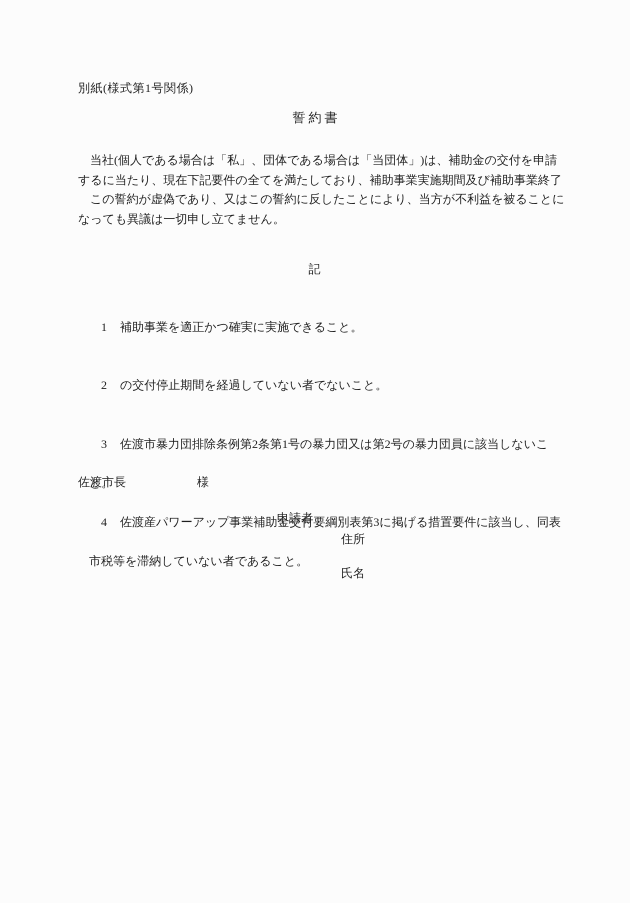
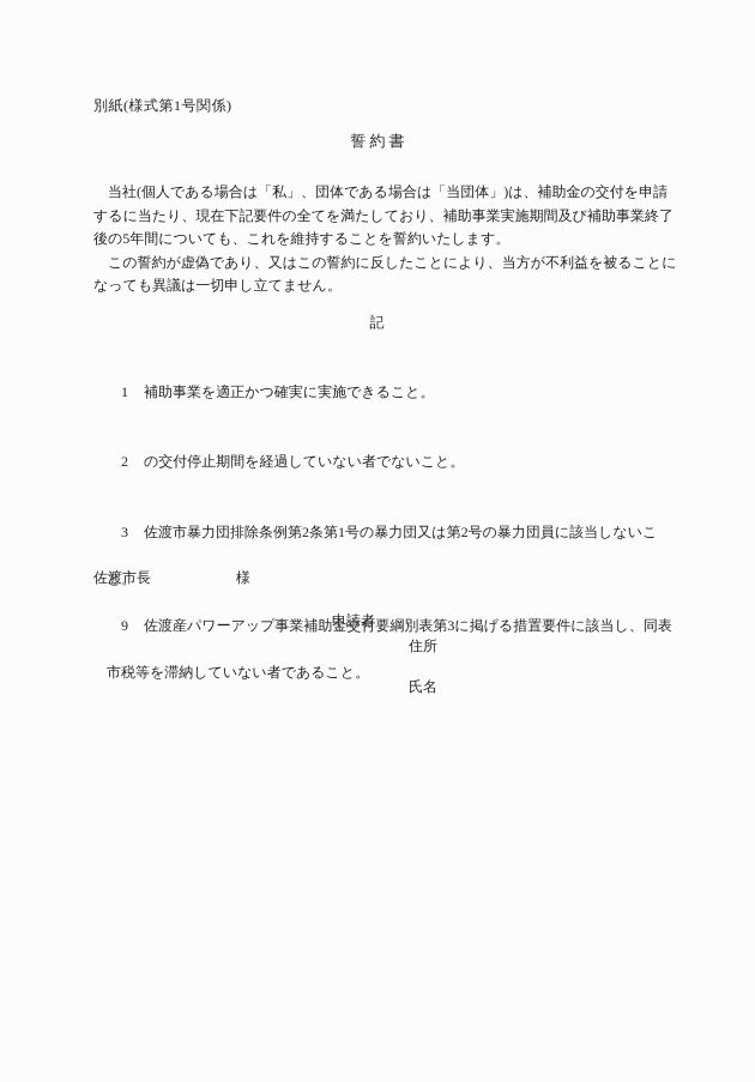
  別紙(様式第1号関係)
  誓約書
  当社(個人である場合は「私」、団体である場合は「当団体」)は、補助金の交付を申請
  するに当たり、現在下記要件の全てを満たしており、補助事業実施期間及び補助事業終了
+ 後の5年間についても、これを維持することを誓約いたします。
  この誓約が虚偽であり、又はこの誓約に反したことにより、当方が不利益を被ることに
  なっても異議は一切申し立てません。
  記
  1 補助事業を適正かつ確実に実施できること。
  2 の交付停止期間を経過していない者でないこと。
  3 佐渡市暴力団排除条例第2条第1号の暴力団又は第2号の暴力団員に該当しないこ
  と。
- 4 佐渡産パワーアップ事業補助金交付要綱別表第3に掲げる措置要件に該当し、同表
+ 9 佐渡産パワーアップ事業補助金交付要綱別表第3に掲げる措置要件に該当し、同表
  市税等を滞納していない者であること。
  佐渡市長 様
  申請者
  住所
  氏名
